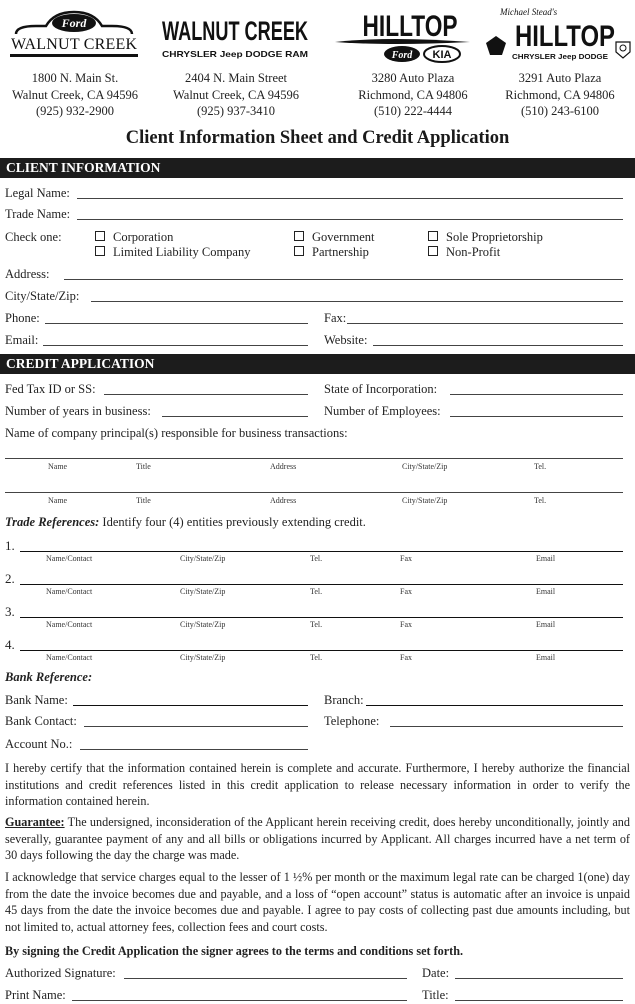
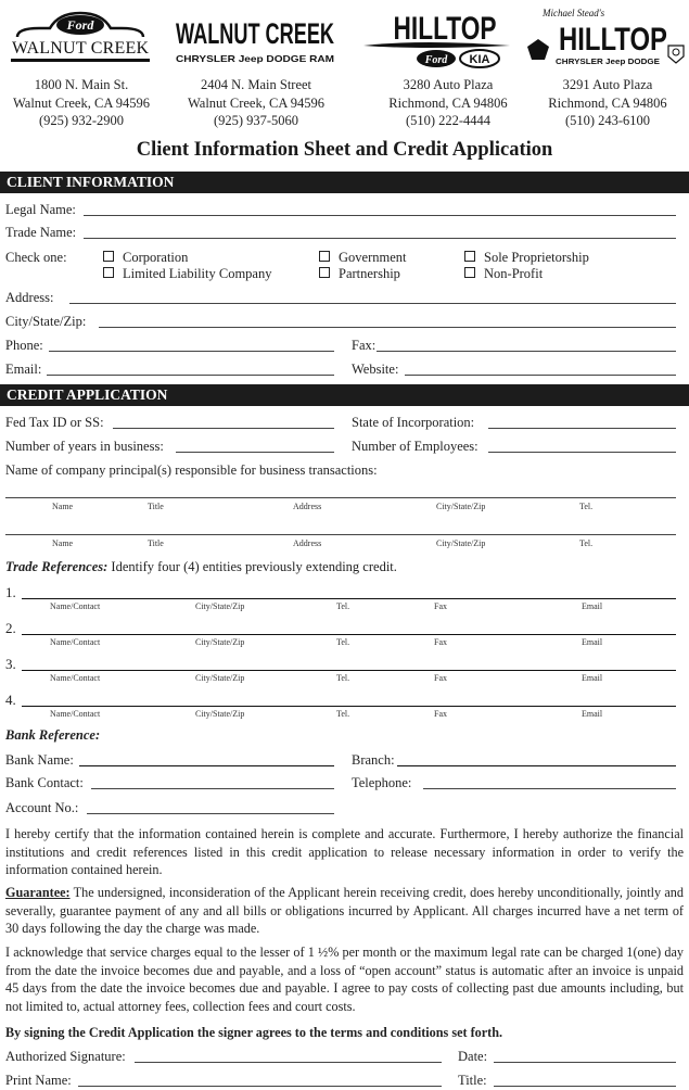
  Ford
  WALNUT CREEK
  WALNUT CREEK
  CHRYSLER Jeep DODGE RAM
  HILLTOP
  Ford
  KIA
  Michael Stead's
  HILLTOP
  CHRYSLER Jeep DODGE
  1800 N. Main St.
  Walnut Creek, CA 94596
  (925) 932-2900
  2404 N. Main Street
  Walnut Creek, CA 94596
- (925) 937-3410
+ (925) 937-5060
  3280 Auto Plaza
  Richmond, CA 94806
  (510) 222-4444
  3291 Auto Plaza
  Richmond, CA 94806
  (510) 243-6100
  Client Information Sheet and Credit Application
  CLIENT INFORMATION
  Legal Name:
  Trade Name:
  Check one:
  Corporation
  Limited Liability Company
  Government
  Partnership
  Sole Proprietorship
  Non-Profit
  Address:
  City/State/Zip:
  Phone:
  Fax:
  Email:
  Website:
  CREDIT APPLICATION
  Fed Tax ID or SS:
  State of Incorporation:
  Number of years in business:
  Number of Employees:
  Name of company principal(s) responsible for business transactions:
  Name
  Title
  Address
  City/State/Zip
  Tel.
  Name
  Title
  Address
  City/State/Zip
  Tel.
  Trade References: Identify four (4) entities previously extending credit.
  1.
  Name/Contact
  City/State/Zip
  Tel.
  Fax
  Email
  2.
  Name/Contact
  City/State/Zip
  Tel.
  Fax
  Email
  3.
  Name/Contact
  City/State/Zip
  Tel.
  Fax
  Email
  4.
  Name/Contact
  City/State/Zip
  Tel.
  Fax
  Email
  Bank Reference:
  Bank Name:
  Branch:
  Bank Contact:
  Telephone:
  Account No.:
  I hereby certify that the information contained herein is complete and accurate. Furthermore, I hereby authorize the financial institutions and credit references listed in this credit application to release necessary information in order to verify the information contained herein.
  Guarantee: The undersigned, inconsideration of the Applicant herein receiving credit, does hereby unconditionally, jointly and severally, guarantee payment of any and all bills or obligations incurred by Applicant. All charges incurred have a net term of 30 days following the day the charge was made.
  I acknowledge that service charges equal to the lesser of 1 ½% per month or the maximum legal rate can be charged 1(one) day from the date the invoice becomes due and payable, and a loss of “open account” status is automatic after an invoice is unpaid 45 days from the date the invoice becomes due and payable. I agree to pay costs of collecting past due amounts including, but not limited to, actual attorney fees, collection fees and court costs.
  By signing the Credit Application the signer agrees to the terms and conditions set forth.
  Authorized Signature:
  Date:
  Print Name:
  Title:
